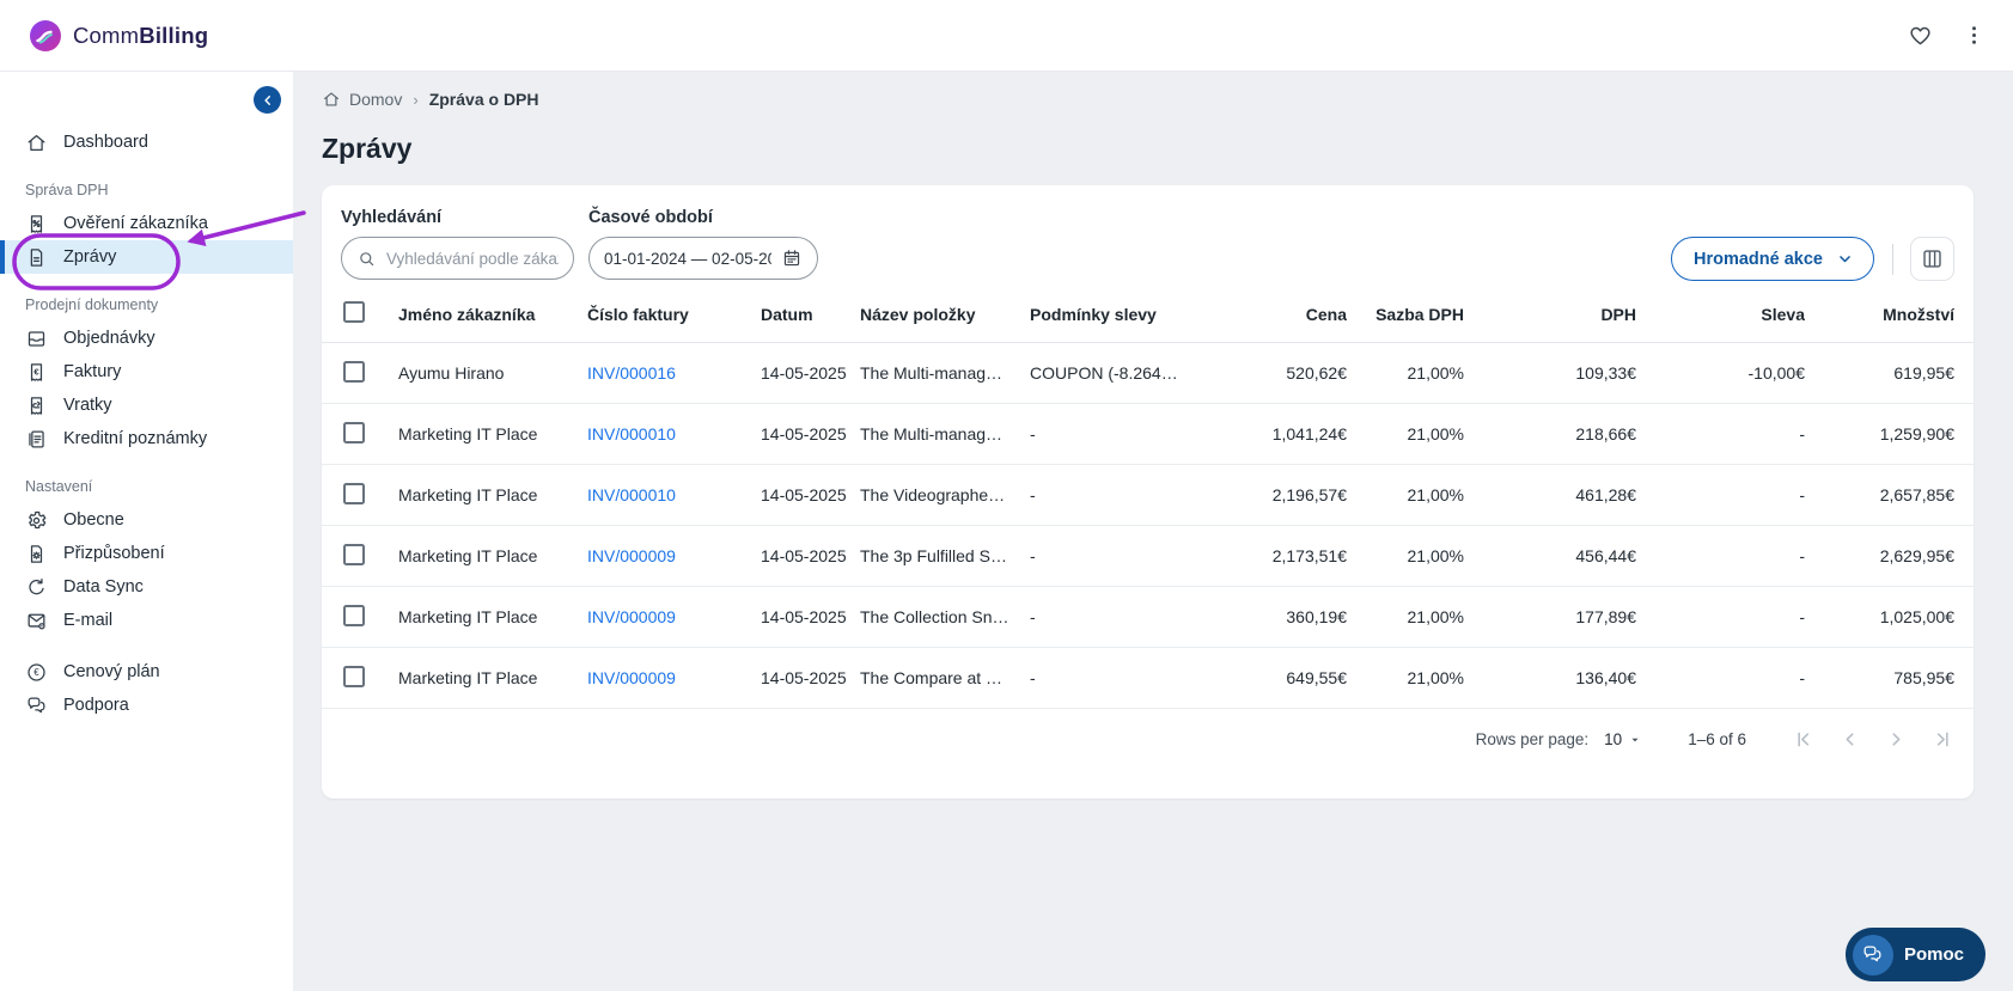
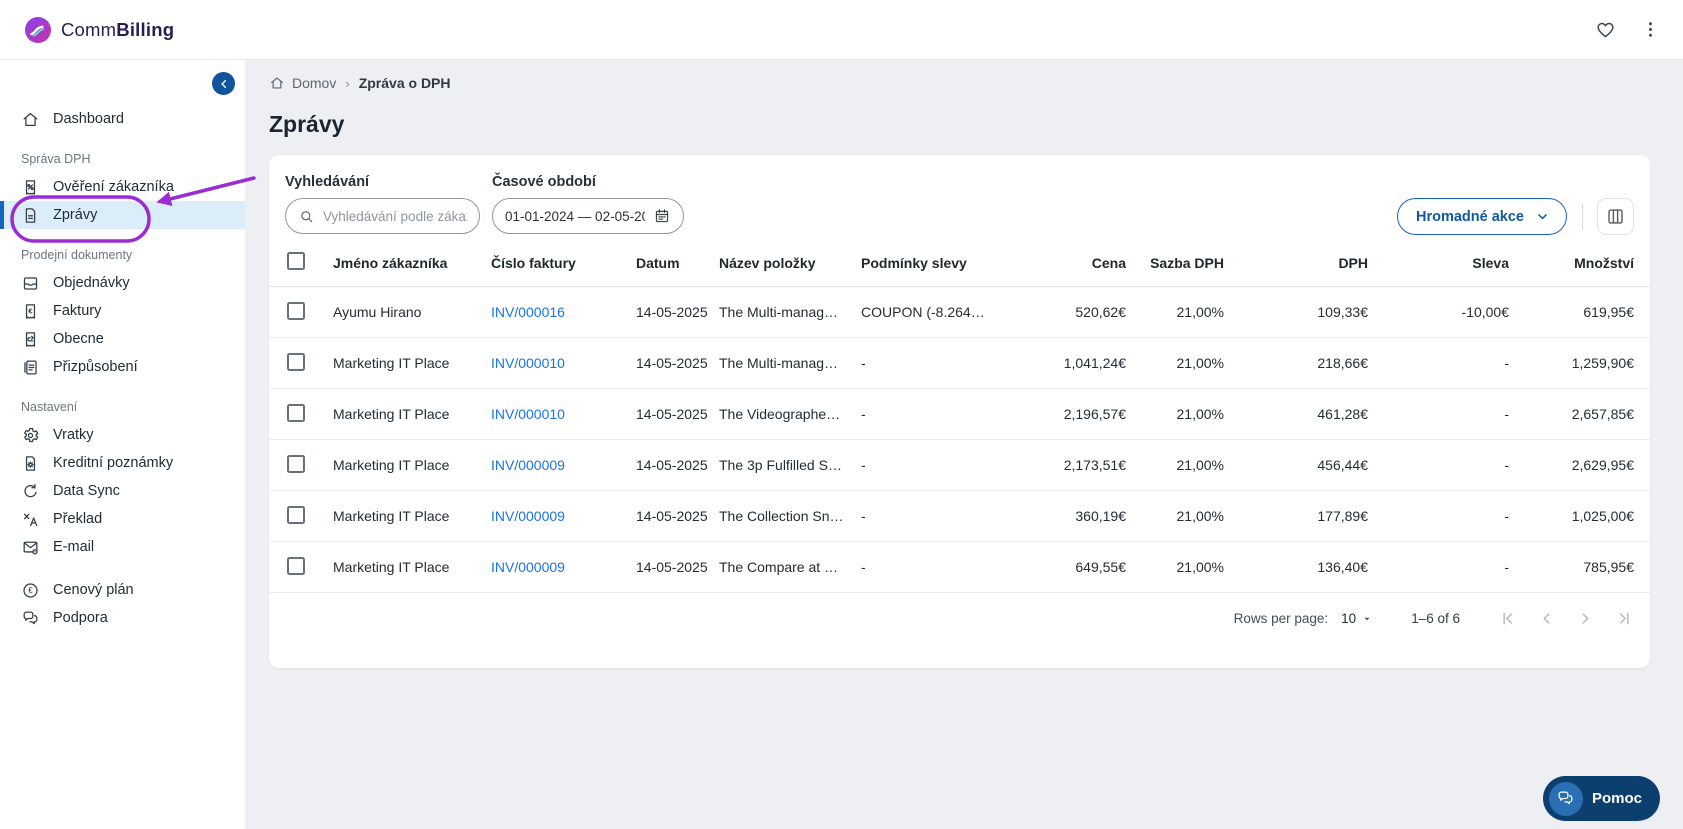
  CommBilling
  Dashboard
  Správa DPH
  Ověření zákazníka
  Zprávy
  Prodejní dokumenty
  Objednávky
  €
  Faktury
- Vratky
+ Obecne
- Kreditní poznámky
+ Přizpůsobení
  Nastavení
- Obecne
+ Vratky
- Přizpůsobení
+ Kreditní poznámky
  Data Sync
+ Překlad
  E-mail
  €
  Cenový plán
  Podpora
  Domov
  ›
  Zpráva o DPH
  Zprávy
  Vyhledávání
  Vyhledávání podle záka
  Časové období
  01-01-2024 — 02-05-2
  Hromadné akce
  Jméno zákazníka
  Číslo faktury
  Datum
  Název položky
  Podmínky slevy
  Cena
  Sazba DPH
  DPH
  Sleva
  Množství
  Ayumu Hirano
  INV/000016
  14-05-2025
  The Multi-manag…
  COUPON (-8.264…
  520,62€
  21,00%
  109,33€
  -10,00€
  619,95€
  Marketing IT Place
  INV/000010
  14-05-2025
  The Multi-manag…
  -
  1,041,24€
  21,00%
  218,66€
  -
  1,259,90€
  Marketing IT Place
  INV/000010
  14-05-2025
  The Videographe…
  -
  2,196,57€
  21,00%
  461,28€
  -
  2,657,85€
  Marketing IT Place
  INV/000009
  14-05-2025
  The 3p Fulfilled S…
  -
  2,173,51€
  21,00%
  456,44€
  -
  2,629,95€
  Marketing IT Place
  INV/000009
  14-05-2025
  The Collection Sn…
  -
  360,19€
  21,00%
  177,89€
  -
  1,025,00€
  Marketing IT Place
  INV/000009
  14-05-2025
  The Compare at …
  -
  649,55€
  21,00%
  136,40€
  -
  785,95€
  Rows per page:
  10
  1–6 of 6
  Pomoc
